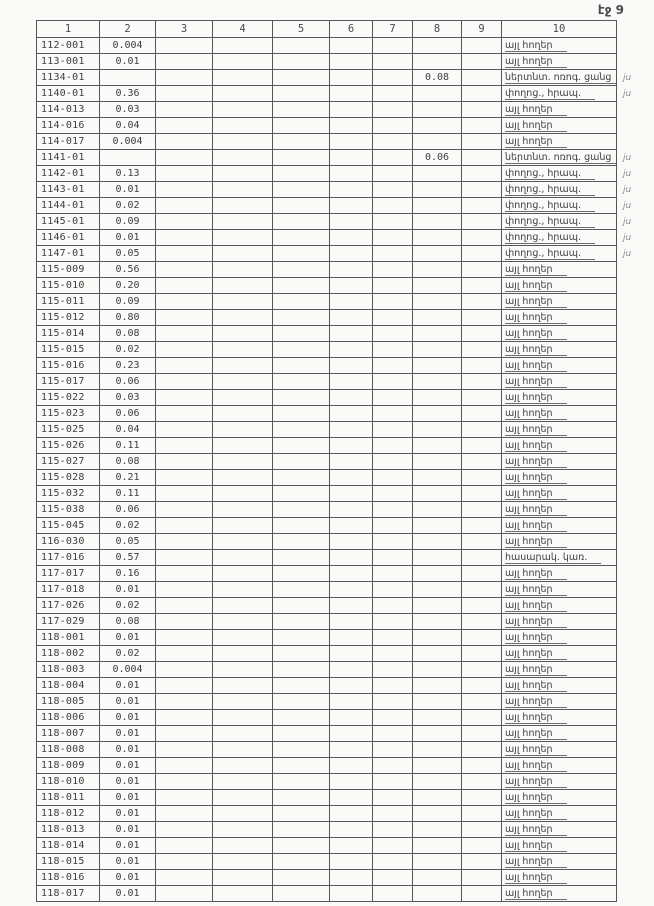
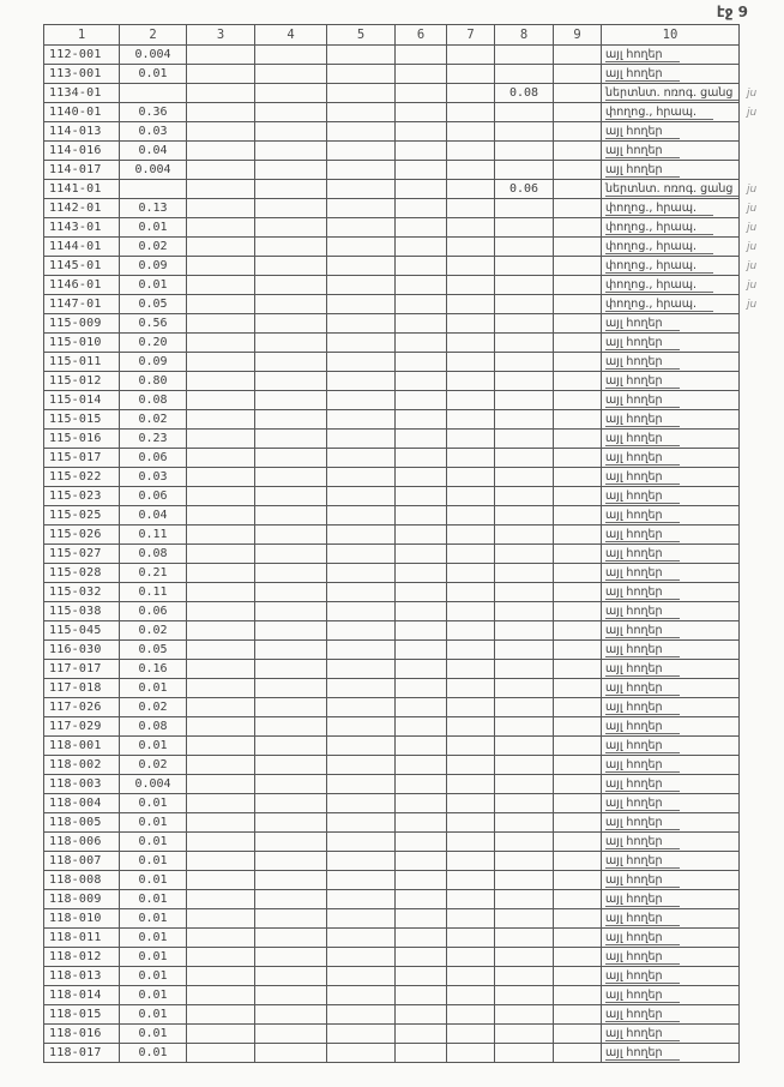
  էջ 9
  1
  2
  3
  4
  5
  6
  7
  8
  9
  10
  112-001
  0.004
  այլ հողեր
  113-001
  0.01
  այլ հողեր
  1134-01
  0.08
  ներտնտ. ոռոգ. ցանց
  ju
  1140-01
  0.36
  փողոց., հրապ.
  ju
  114-013
  0.03
  այլ հողեր
  114-016
  0.04
  այլ հողեր
  114-017
  0.004
  այլ հողեր
  1141-01
  0.06
  ներտնտ. ոռոգ. ցանց
  ju
  1142-01
  0.13
  փողոց., հրապ.
  ju
  1143-01
  0.01
  փողոց., հրապ.
  ju
  1144-01
  0.02
  փողոց., հրապ.
  ju
  1145-01
  0.09
  փողոց., հրապ.
  ju
  1146-01
  0.01
  փողոց., հրապ.
  ju
  1147-01
  0.05
  փողոց., հրապ.
  ju
  115-009
  0.56
  այլ հողեր
  115-010
  0.20
  այլ հողեր
  115-011
  0.09
  այլ հողեր
  115-012
  0.80
  այլ հողեր
  115-014
  0.08
  այլ հողեր
  115-015
  0.02
  այլ հողեր
  115-016
  0.23
  այլ հողեր
  115-017
  0.06
  այլ հողեր
  115-022
  0.03
  այլ հողեր
  115-023
  0.06
  այլ հողեր
  115-025
  0.04
  այլ հողեր
  115-026
  0.11
  այլ հողեր
  115-027
  0.08
  այլ հողեր
  115-028
  0.21
  այլ հողեր
  115-032
  0.11
  այլ հողեր
  115-038
  0.06
  այլ հողեր
  115-045
  0.02
  այլ հողեր
  116-030
  0.05
  այլ հողեր
- 117-016
- 0.57
- հասարակ. կառ.
  117-017
  0.16
  այլ հողեր
  117-018
  0.01
  այլ հողեր
  117-026
  0.02
  այլ հողեր
  117-029
  0.08
  այլ հողեր
  118-001
  0.01
  այլ հողեր
  118-002
  0.02
  այլ հողեր
  118-003
  0.004
  այլ հողեր
  118-004
  0.01
  այլ հողեր
  118-005
  0.01
  այլ հողեր
  118-006
  0.01
  այլ հողեր
  118-007
  0.01
  այլ հողեր
  118-008
  0.01
  այլ հողեր
  118-009
  0.01
  այլ հողեր
  118-010
  0.01
  այլ հողեր
  118-011
  0.01
  այլ հողեր
  118-012
  0.01
  այլ հողեր
  118-013
  0.01
  այլ հողեր
  118-014
  0.01
  այլ հողեր
  118-015
  0.01
  այլ հողեր
  118-016
  0.01
  այլ հողեր
  118-017
  0.01
  այլ հողեր
